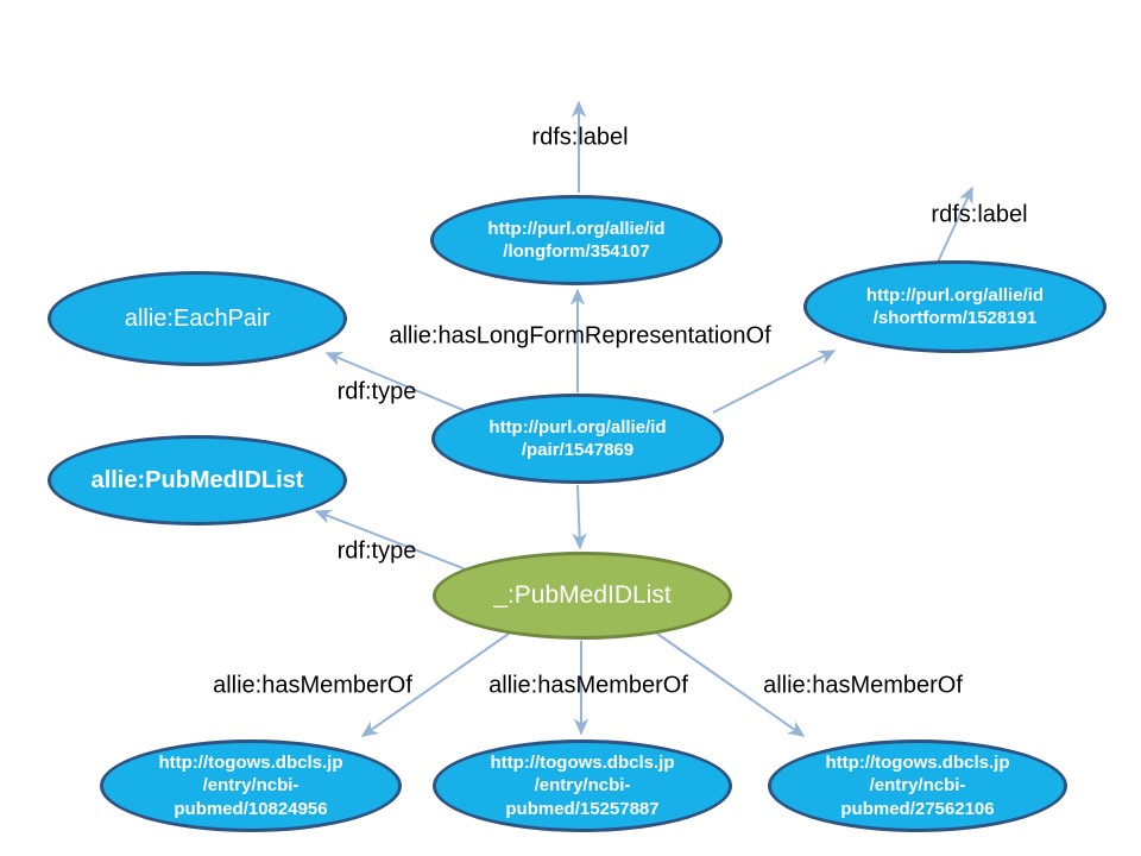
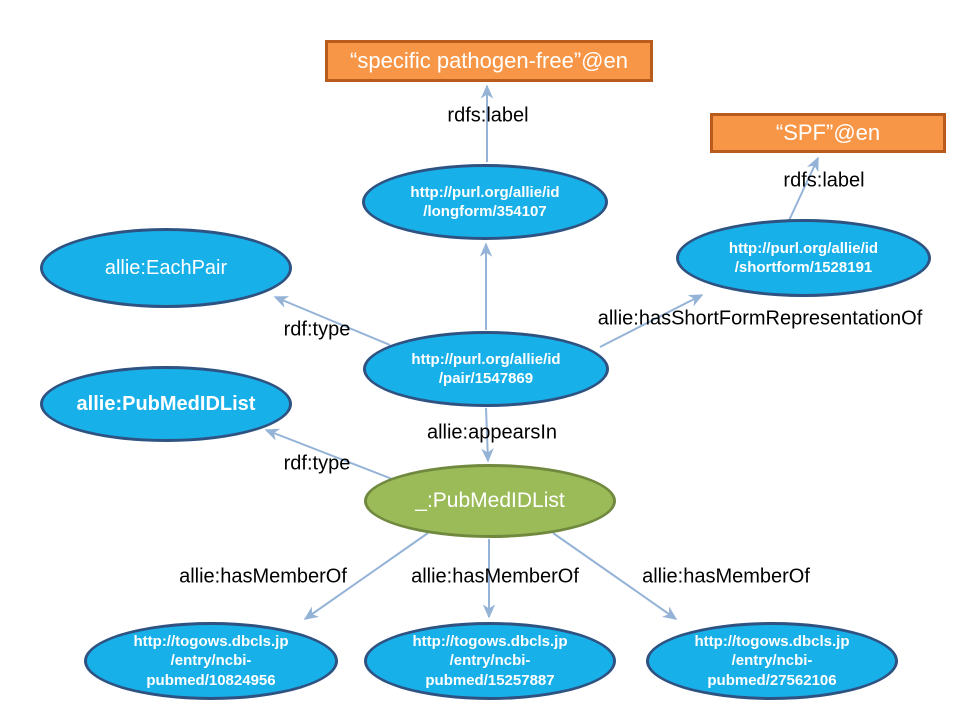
+ “specific pathogen-free”@en
+ “SPF”@en
  http://purl.org/allie/id
  /longform/354107
  http://purl.org/allie/id
  /shortform/1528191
  allie:EachPair
  http://purl.org/allie/id
  /pair/1547869
  allie:PubMedIDList
  _:PubMedIDList
  http://togows.dbcls.jp
  /entry/ncbi-
  pubmed/10824956
  http://togows.dbcls.jp
  /entry/ncbi-
  pubmed/15257887
  http://togows.dbcls.jp
  /entry/ncbi-
  pubmed/27562106
  rdfs:label
  rdfs:label
- allie:hasLongFormRepresentationOf
  rdf:type
+ allie:hasShortFormRepresentationOf
+ allie:appearsIn
  rdf:type
  allie:hasMemberOf
  allie:hasMemberOf
  allie:hasMemberOf
